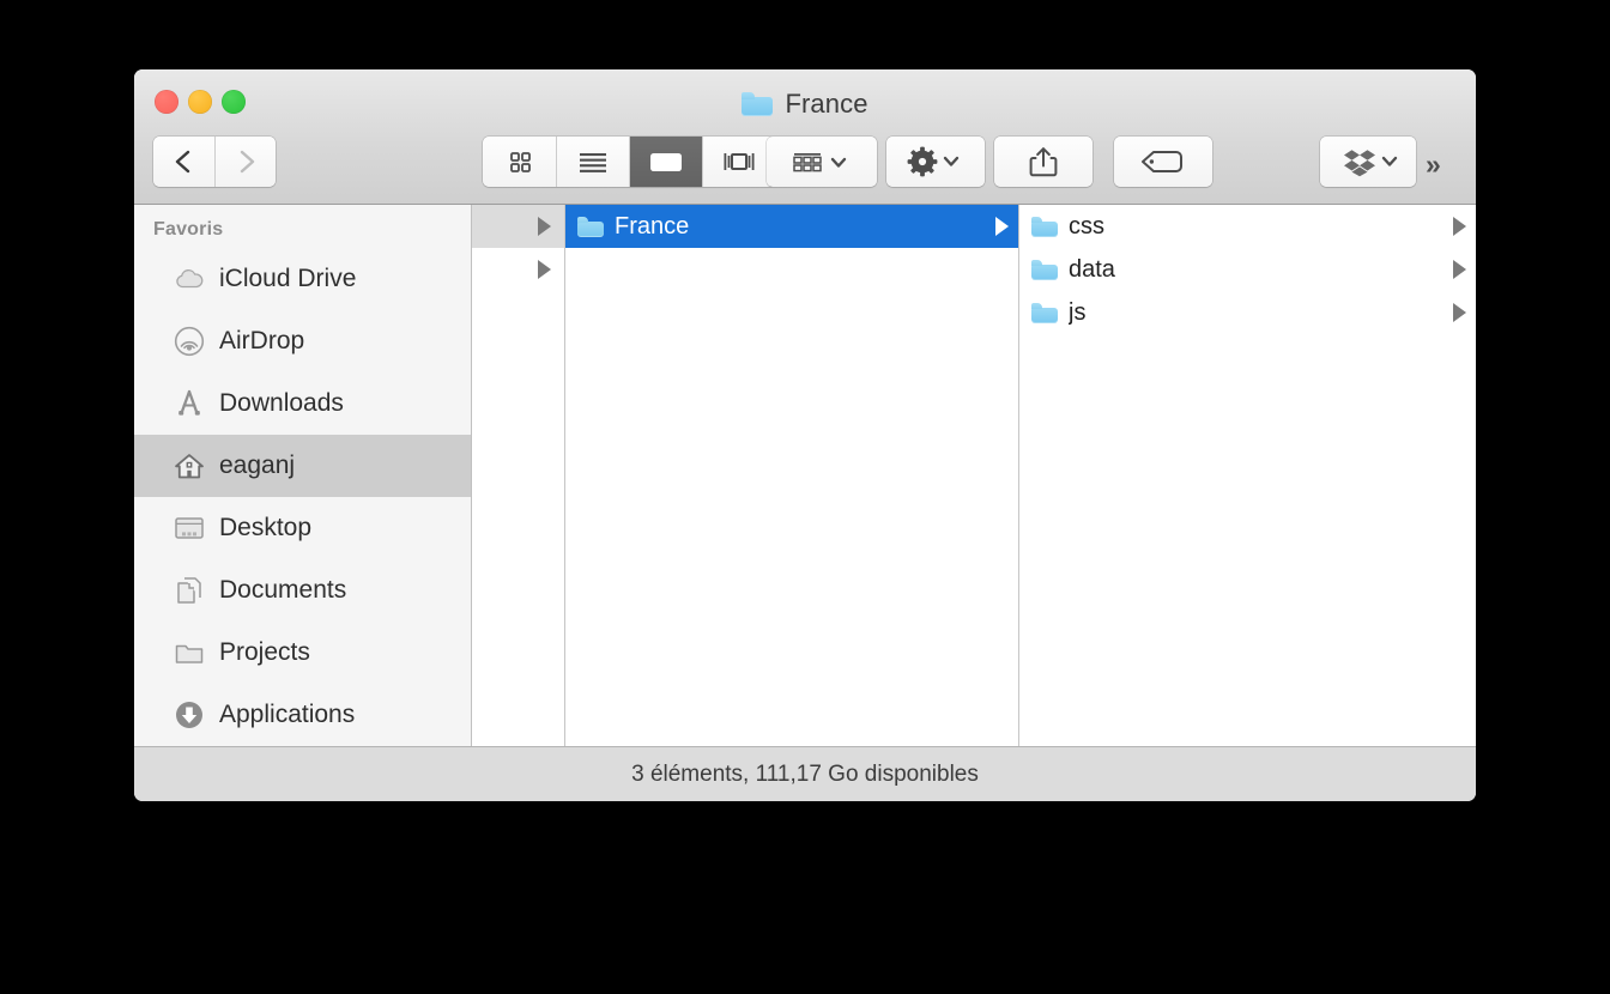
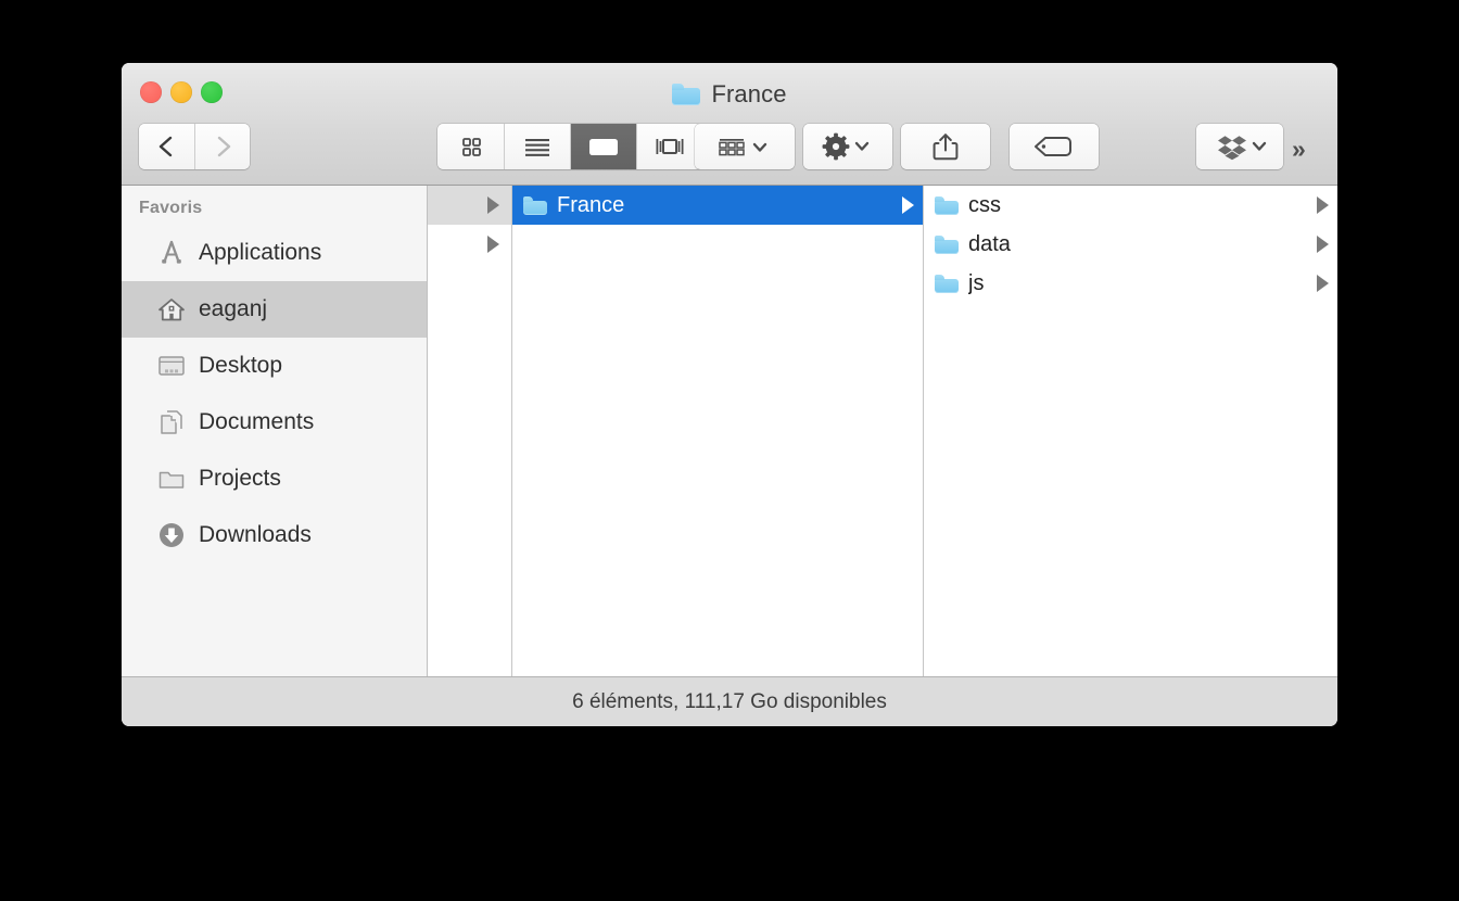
  France
  »
  Favoris
- iCloud Drive
- AirDrop
- Downloads
+ Applications
  eaganj
  Desktop
  Documents
  Projects
- Applications
+ Downloads
  France
  css
  data
  js
- 3 éléments, 111,17 Go disponibles
+ 6 éléments, 111,17 Go disponibles
